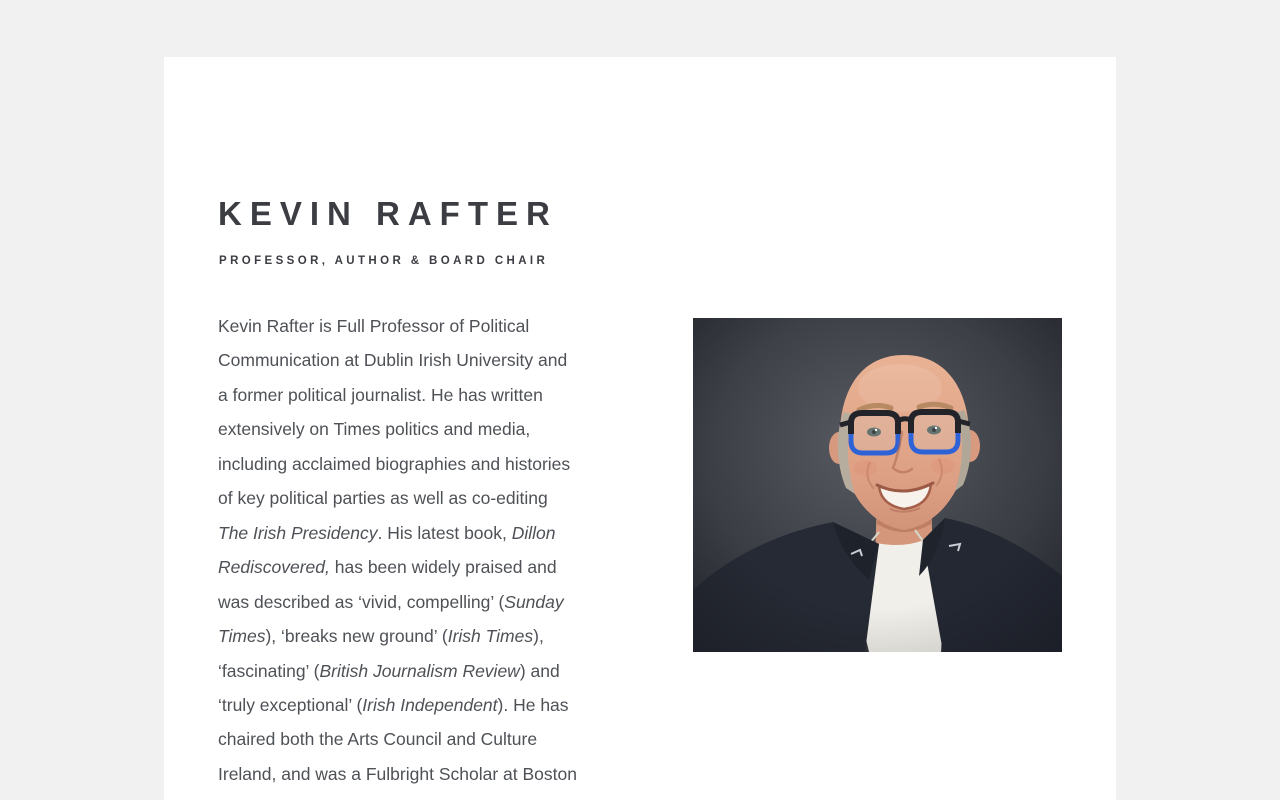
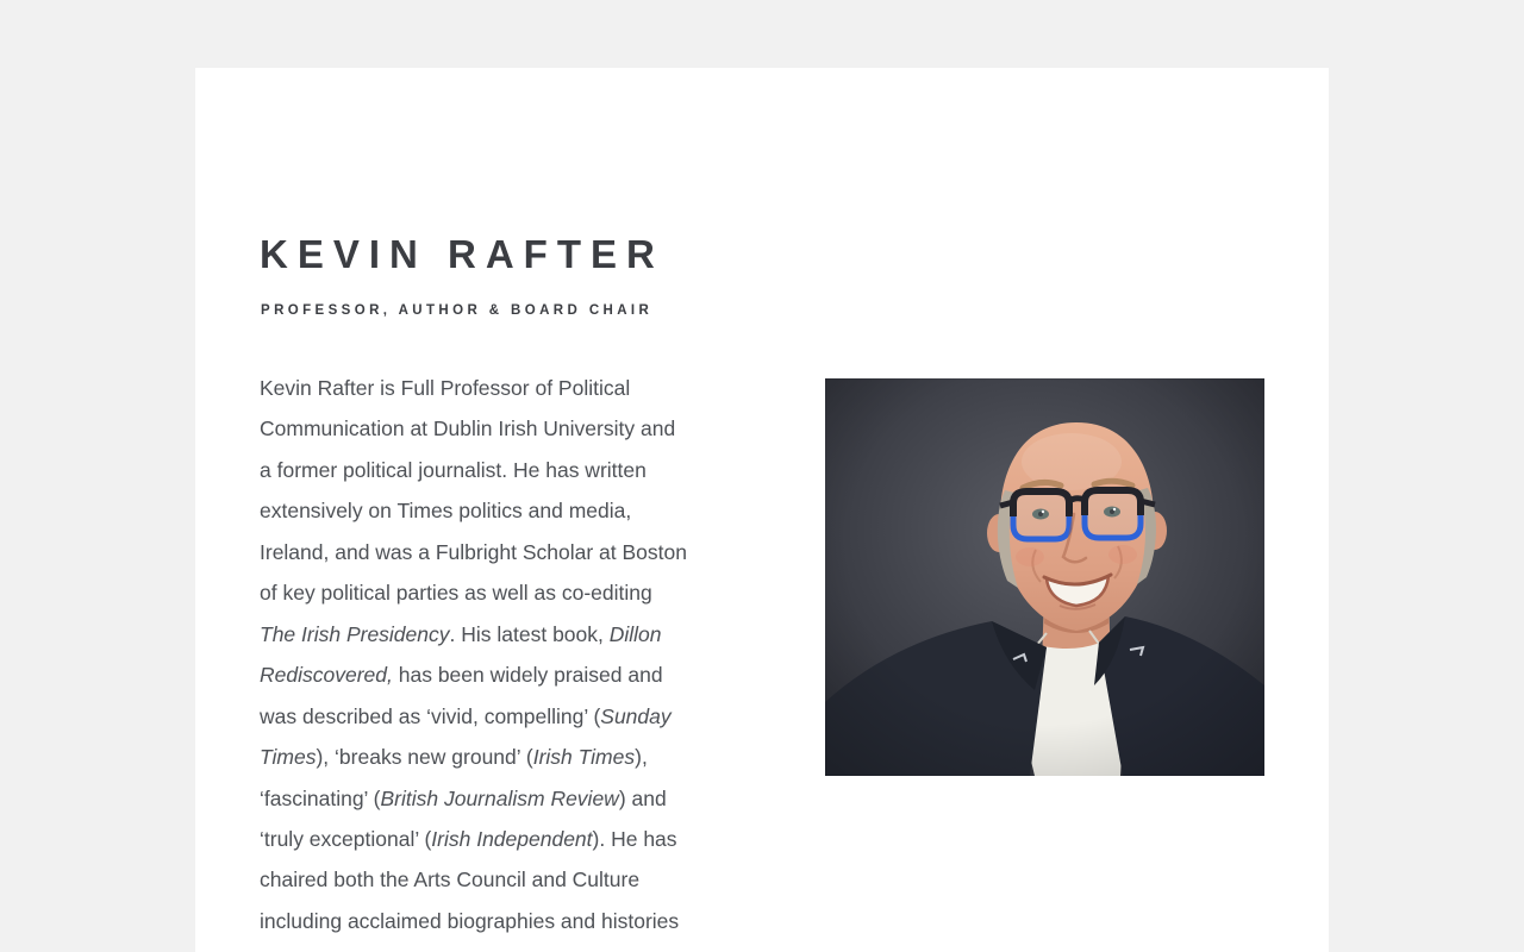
  KEVIN RAFTER
  PROFESSOR, AUTHOR & BOARD CHAIR
  Kevin Rafter is Full Professor of Political
  Communication at Dublin Irish University and
  a former political journalist. He has written
  extensively on Times politics and media,
- including acclaimed biographies and histories
+ Ireland, and was a Fulbright Scholar at Boston
  of key political parties as well as co-editing
  The Irish Presidency. His latest book, Dillon
  Rediscovered, has been widely praised and
  was described as ‘vivid, compelling’ (Sunday
  Times), ‘breaks new ground’ (Irish Times),
  ‘fascinating’ (British Journalism Review) and
  ‘truly exceptional’ (Irish Independent). He has
  chaired both the Arts Council and Culture
- Ireland, and was a Fulbright Scholar at Boston
+ including acclaimed biographies and histories
